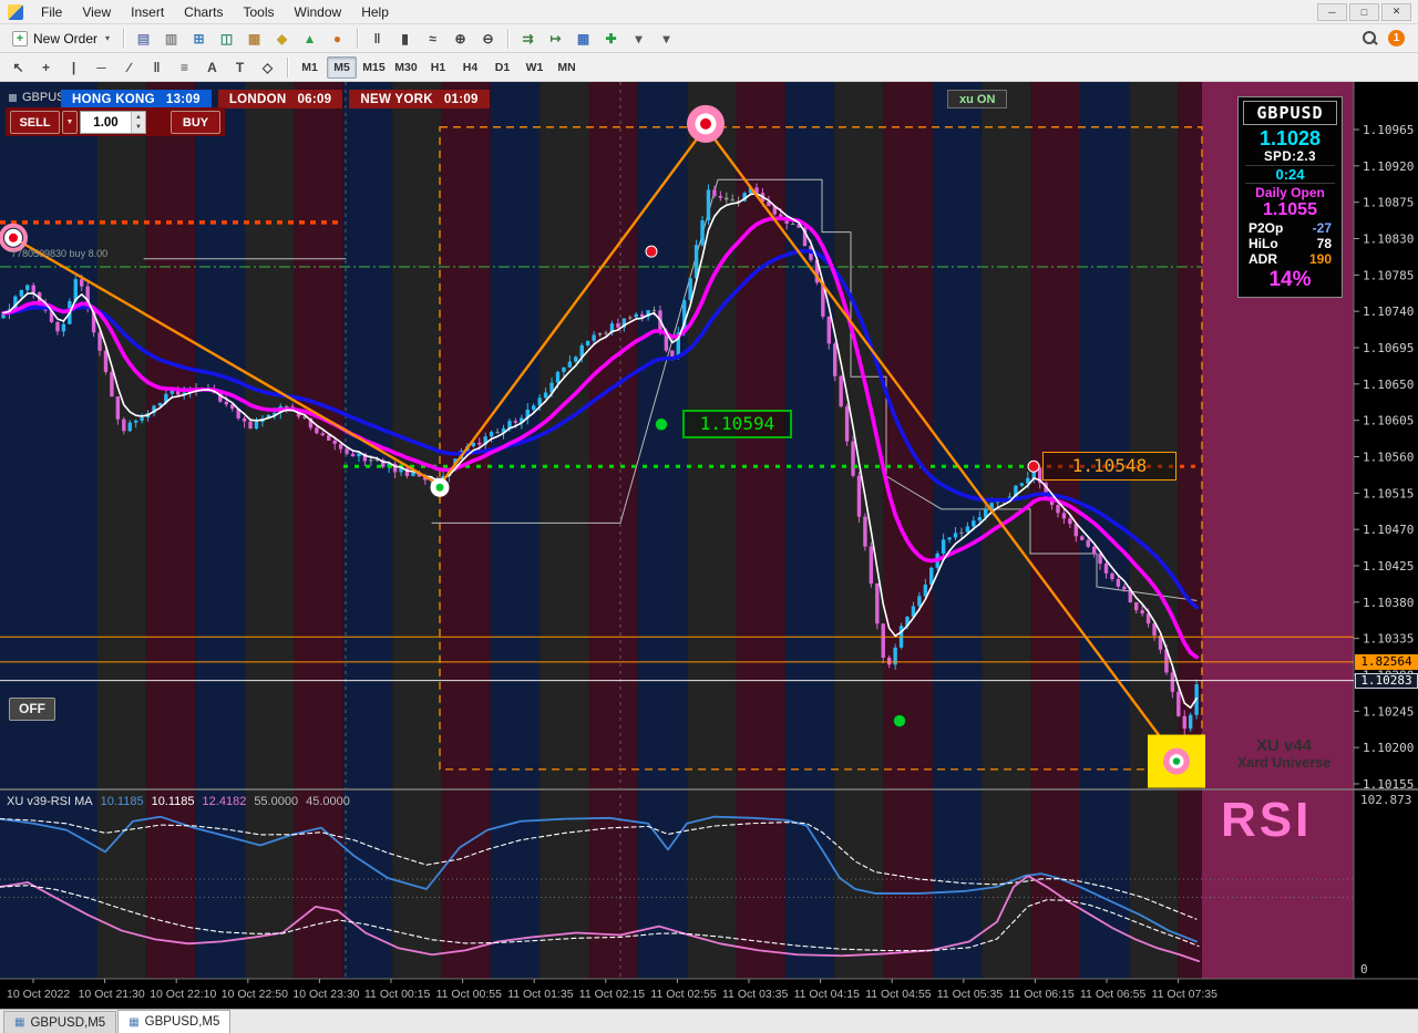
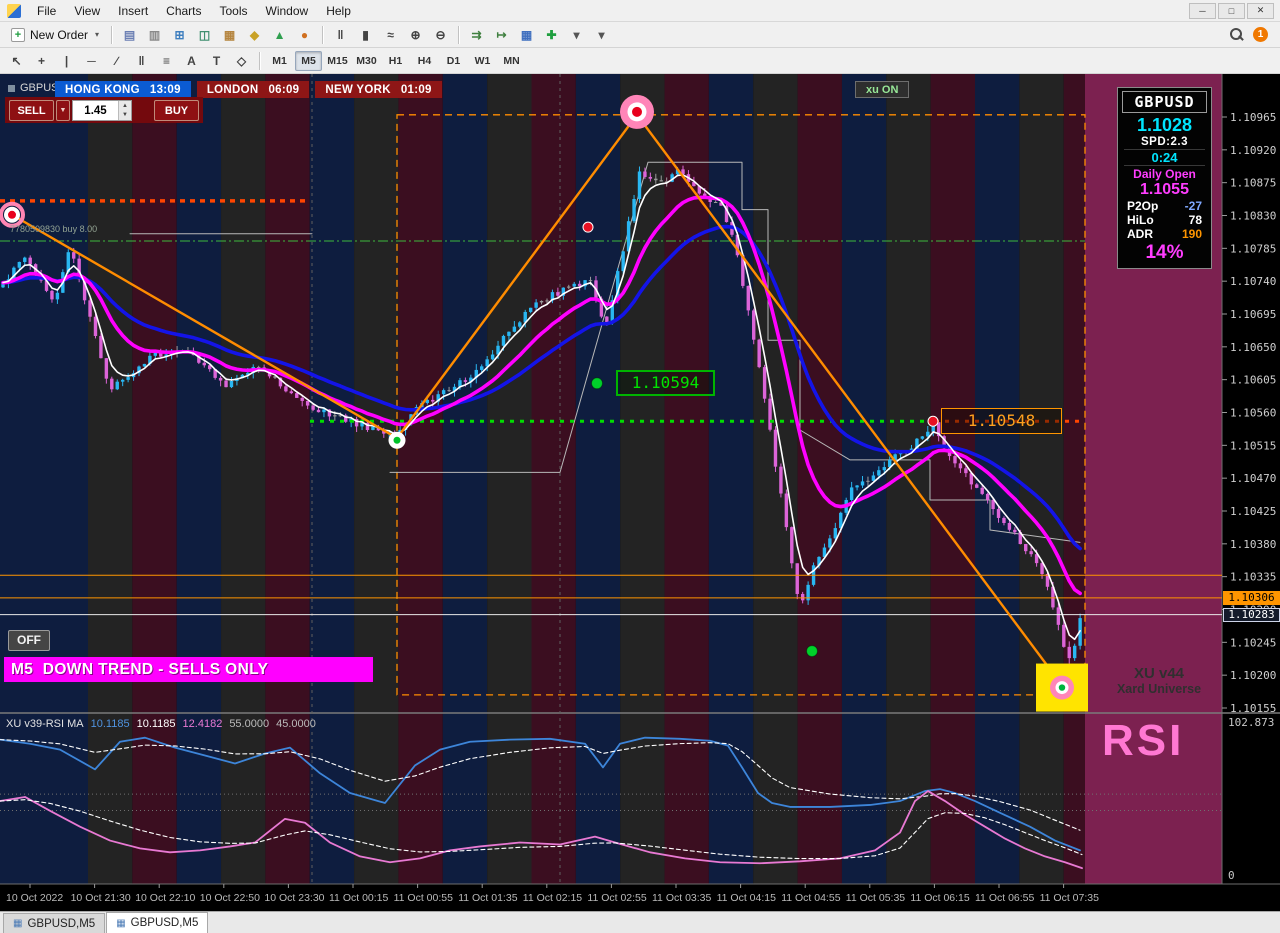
  File
  View
  Insert
  Charts
  Tools
  Window
  Help
  ─
  □
  ✕
  +
  New Order
  ▾
  ▤
  ▥
  ⊞
  ◫
  ▦
  ◆
  ▲
  ●
  ‖
  ▮
  ≈
  ⊕
  ⊖
  ⇉
  ↦
  ▦
  ✚
  ▾
  ▾
  1
  ↖
  +
  |
  ─
  ∕
  ‖
  ≡
  A
  T
  ◇
  M1
  M5
  M15
  M30
  H1
  H4
  D1
  W1
  MN
  1.10965
  1.10920
  1.10875
  1.10830
  1.10785
  1.10740
  1.10695
  1.10650
  1.10605
  1.10560
  1.10515
  1.10470
  1.10425
  1.10380
  1.10335
  1.10245
  1.10200
  1.10155
  10 Oct 2022
  10 Oct 21:30
  10 Oct 22:10
  10 Oct 22:50
  10 Oct 23:30
  11 Oct 00:15
  11 Oct 00:55
  11 Oct 01:35
  11 Oct 02:15
  11 Oct 02:55
  11 Oct 03:35
  11 Oct 04:15
  11 Oct 04:55
  11 Oct 05:35
  11 Oct 06:15
  11 Oct 06:55
  11 Oct 07:35
  HONG KONG
  13:09
  LONDON
  06:09
  NEW YORK
  01:09
  xu ON
  SELL
- 1.00
+ 1.45
  BUY
  GBPUSD
  1.1028
  SPD:2.3
  0:24
  Daily Open
  1.1055
  P2Op
  -27
  HiLo
  78
  ADR
  190
  14%
  7780509830 buy 8.00
  1.10594
  1.10548
  OFF
+ M5 DOWN TREND - SELLS ONLY
  XU v44
  Xard Universe
- 1.82564
+ 1.10306
  1.10283
  XU v39-RSI MA
  10.1185
  10.1185
  12.4182
  55.0000
  45.0000
  RSI
  102.873
  0
  ▦
  GBPUSD,M5
  ▦
  GBPUSD,M5
